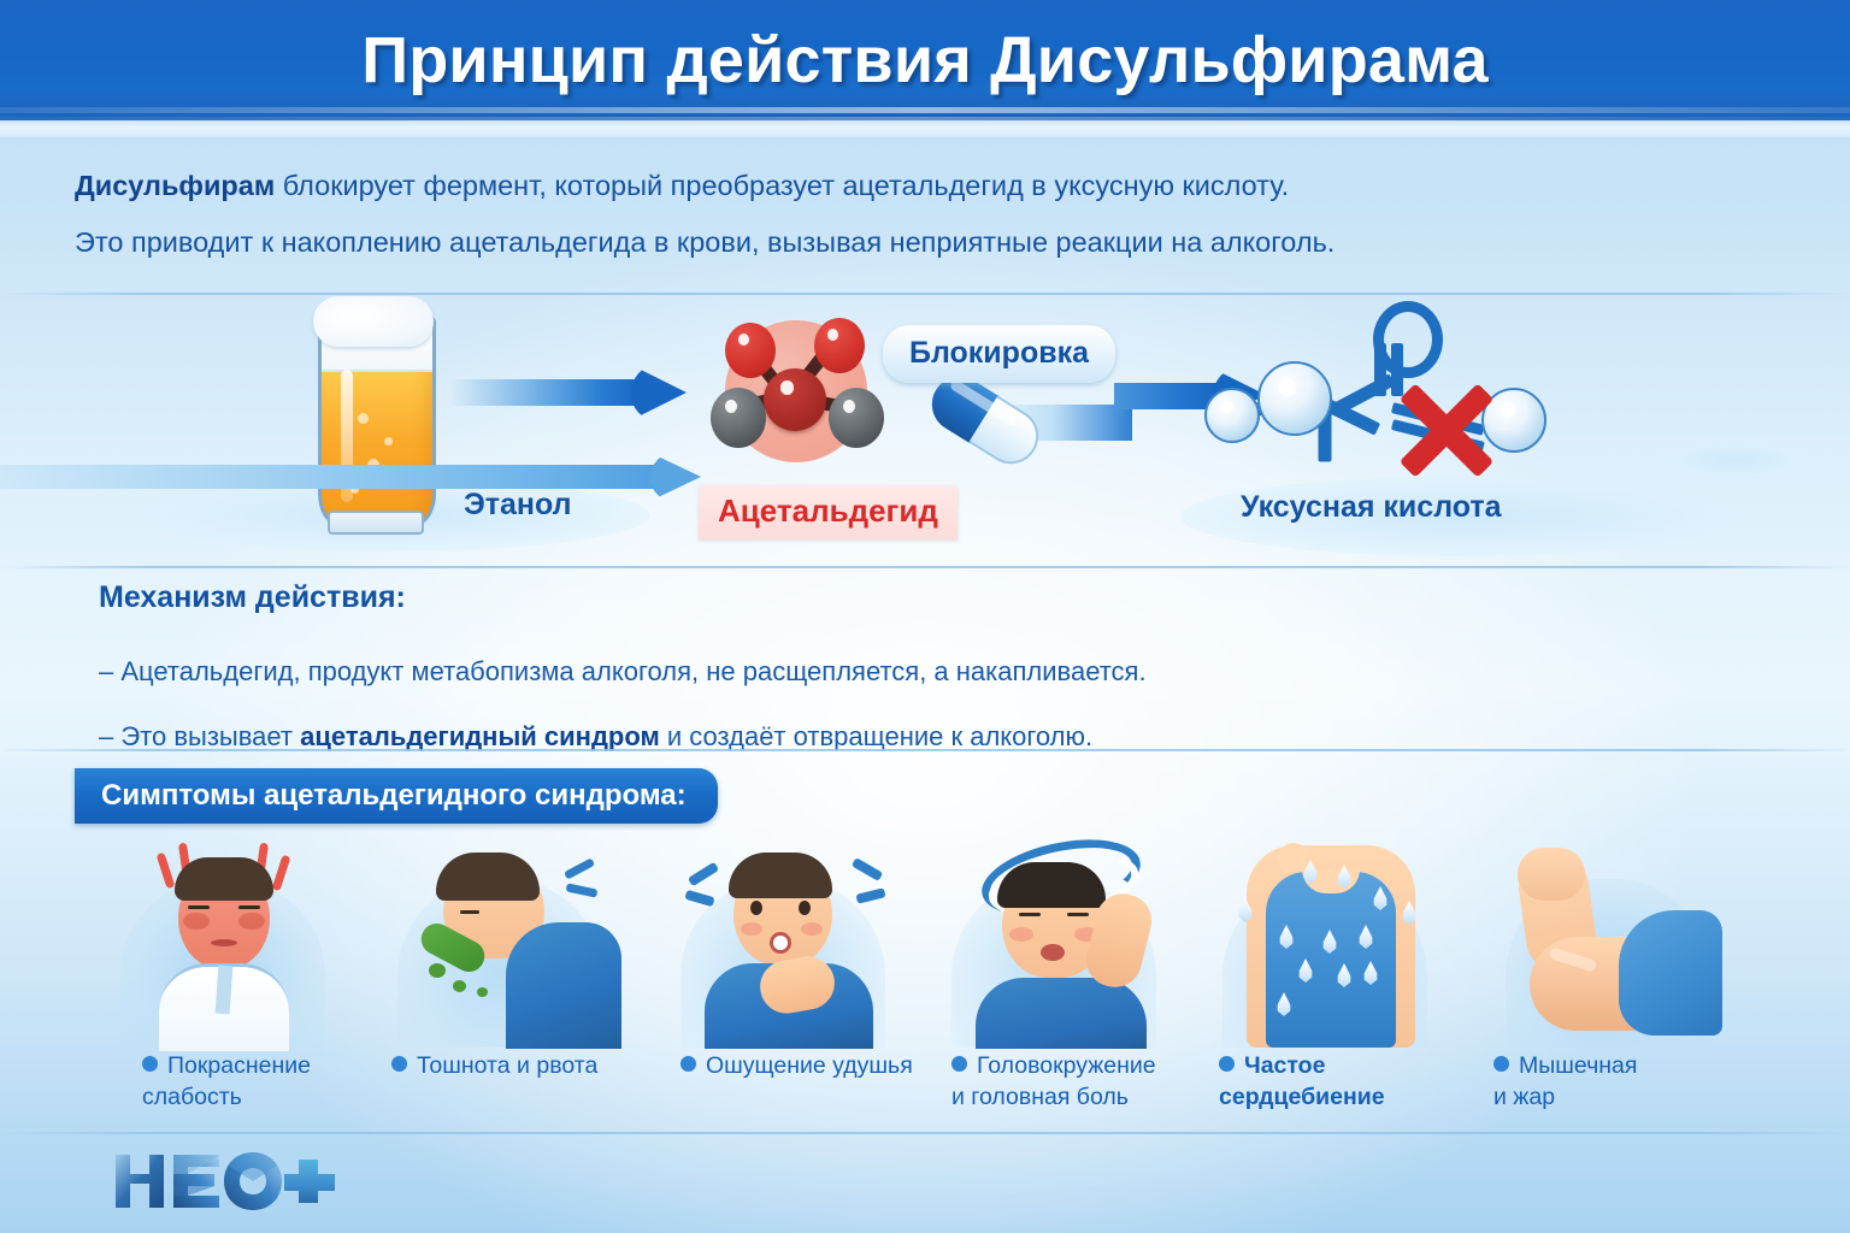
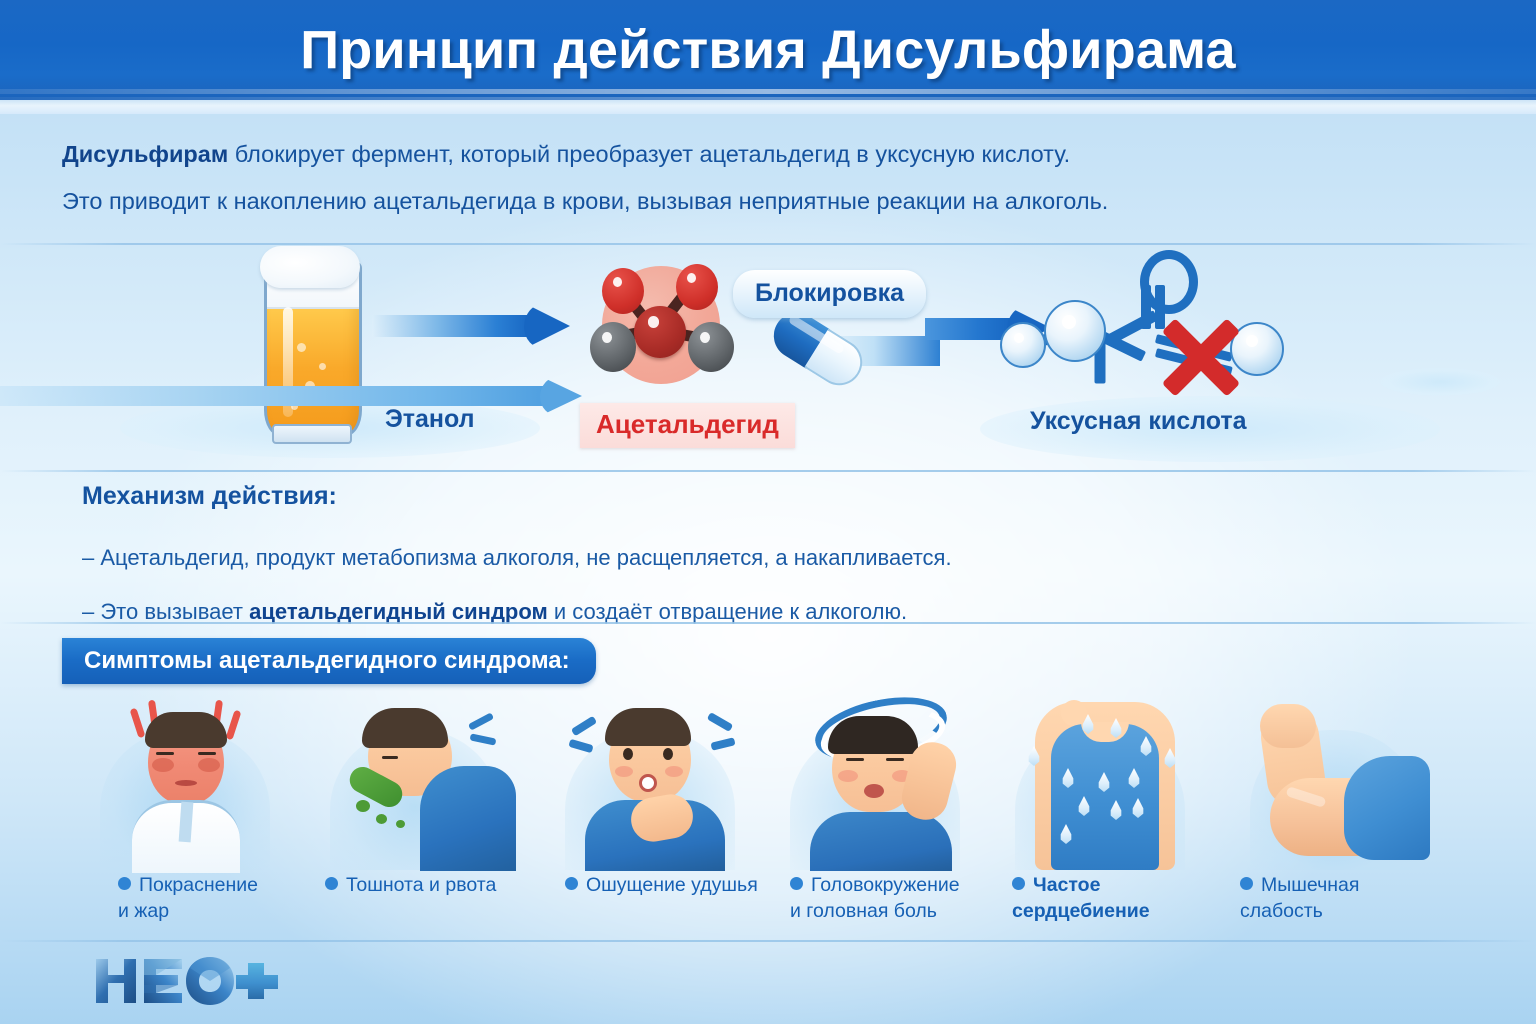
  Принцип действия Дисульфирама
  Дисульфирам блокирует фермент, который преобразует ацетальдегид в уксусную кислоту.
  Это приводит к накоплению ацетальдегида в крови, вызывая неприятные реакции на алкоголь.
  Блокировка
  Этанол
  Ацетальдегид
  Уксусная кислота
  Механизм действия:
  – Ацетальдегид, продукт метабопизма алкоголя, не расщепляется, а накапливается.
  – Это вызывает ацетальдегидный синдром и создаёт отвращение к алкоголю.
  Симптомы ацетальдегидного синдрома:
  Покраснение
- слабость
+ и жар
  Тошнота и рвота
  Ошущение удушья
  Головокружение
  и головная боль
  Частое
  сердцебиение
  Мышечная
- и жар
+ слабость
